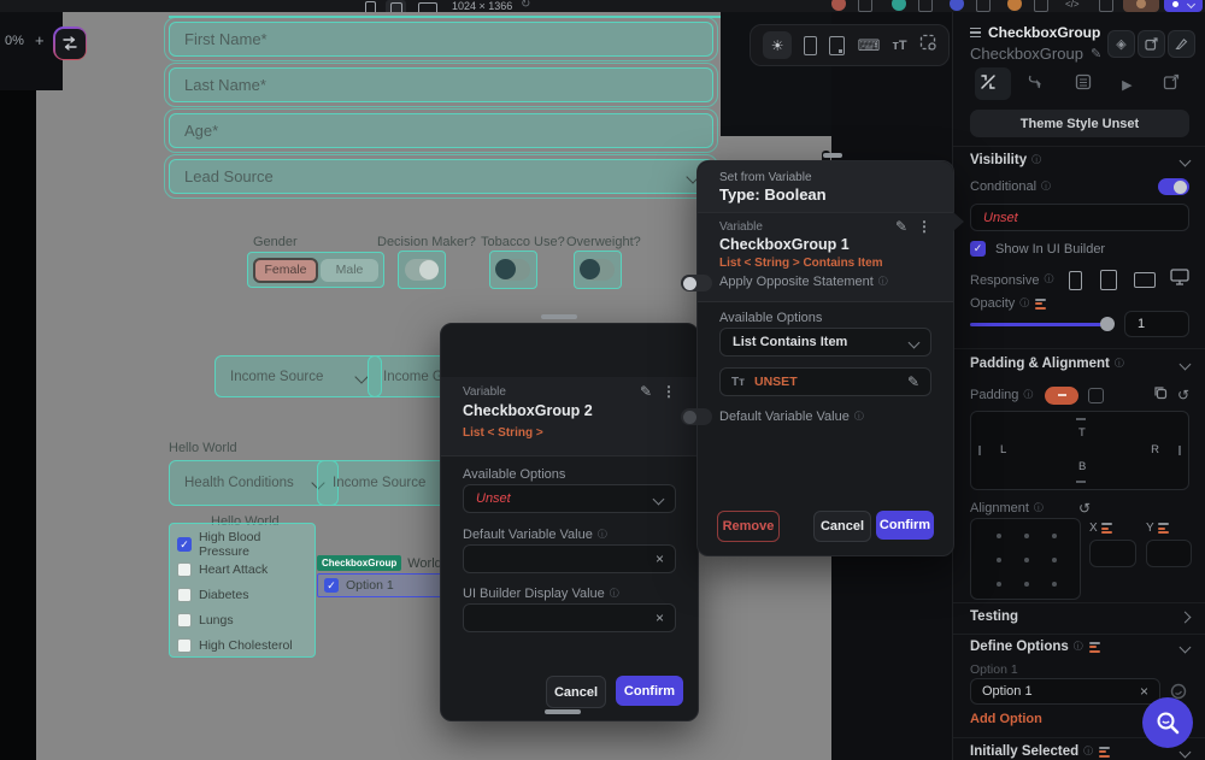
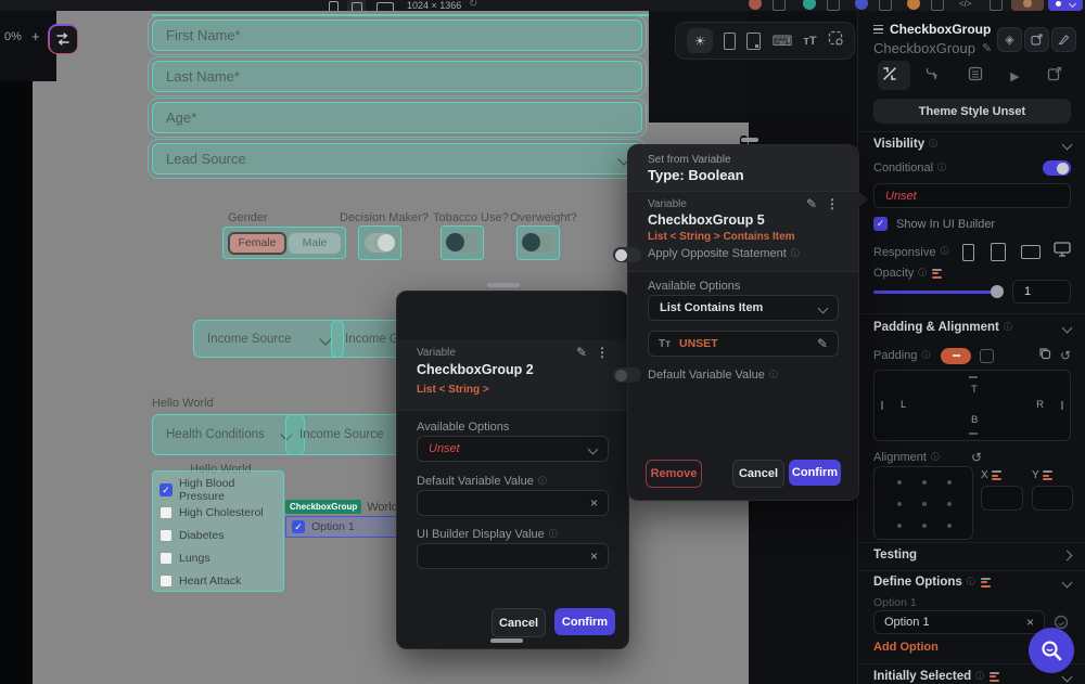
  First Name*
  Last Name*
  Age*
  Lead Source
  Gender
  Female
  Male
  Decision Maker?
  Tobacco Use?
  Overweight?
  Income Source
  Income G
  Hello World
  Health Conditions
  Income Source
  Hello World
  ✓
  High Blood Pressure
- Heart Attack
+ High Cholesterol
  Diabetes
  Lungs
- High Cholesterol
+ Heart Attack
  CheckboxGroup
  World
  ✓
  Option 1
  1024 × 1366
  ↻
  </>
  0%
  +
  ☀
  ⌨
  тT
  Variable
  ✎
  ⋮
  CheckboxGroup 2
  List < String >
  Available Options
  Unset
  Default Variable Value
  ⓘ
  ×
  UI Builder Display Value
  ⓘ
  ×
  Cancel
  Confirm
  Set from Variable
  Type: Boolean
  Variable
  ✎
  ⋮
- CheckboxGroup 1
+ CheckboxGroup 5
  List < String > Contains Item
  Apply Opposite Statement
  ⓘ
  Available Options
  List Contains Item
  Tт
  UNSET
  ✎
  Default Variable Value
  ⓘ
  Remove
  Cancel
  Confirm
  CheckboxGroup
  CheckboxGroup
  ✎
  ◈
  ▶
  Theme Style Unset
  Visibility
  ⓘ
  Conditional
  ⓘ
  Unset
  ✓
  Show In UI Builder
  Responsive
  ⓘ
  Opacity
  ⓘ
  1
  Padding & Alignment
  ⓘ
  Padding
  ⓘ
  ↺
  T
  L
  R
  B
  Alignment
  ⓘ
  ↺
  X
  Y
  Testing
  Define Options
  ⓘ
  Option 1
  Option 1
  ×
  Add Option
  Initially Selected
  ⓘ
